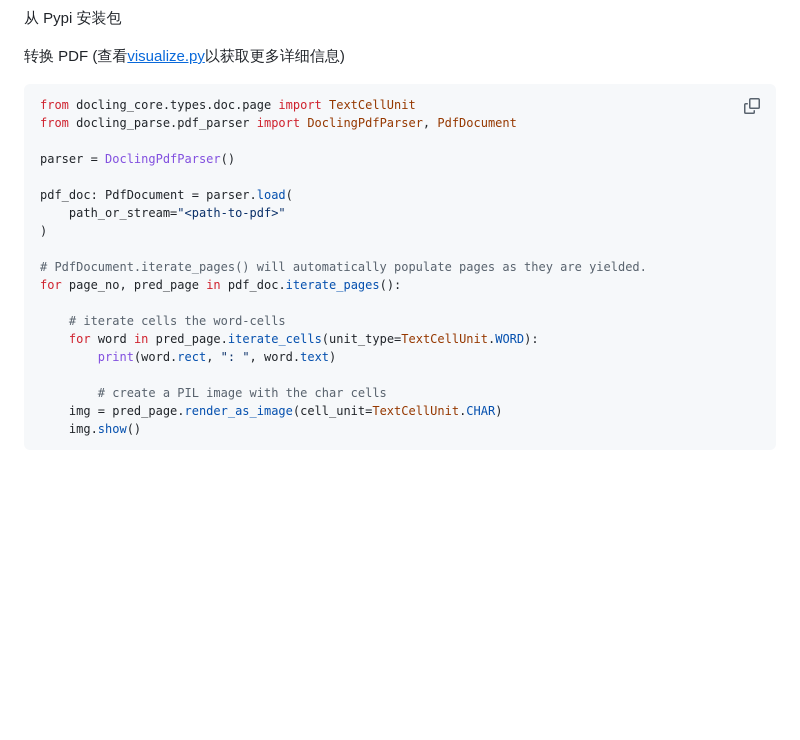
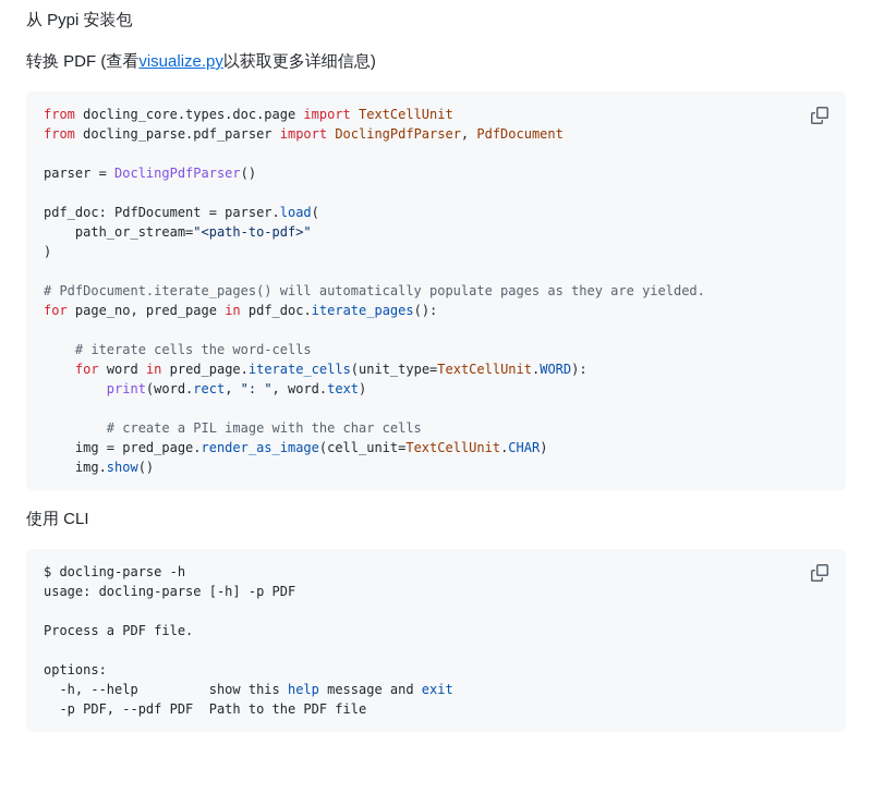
  从 Pypi 安装包
  转换 PDF (查看visualize.py以获取更多详细信息)
  from docling_core.types.doc.page import TextCellUnit from docling_parse.pdf_parser import DoclingPdfParser, PdfDocument parser = DoclingPdfParser() pdf_doc: PdfDocument = parser.load( path_or_stream="<path-to-pdf>" ) # PdfDocument.iterate_pages() will automatically populate pages as they are yielded. for page_no, pred_page in pdf_doc.iterate_pages(): # iterate cells the word-cells for word in pred_page.iterate_cells(unit_type=TextCellUnit.WORD): print(word.rect, ": ", word.text) # create a PIL image with the char cells img = pred_page.render_as_image(cell_unit=TextCellUnit.CHAR) img.show()
+ 使用 CLI
+ $ docling-parse -h usage: docling-parse [-h] -p PDF Process a PDF file. options: -h, --help show this help message and exit -p PDF, --pdf PDF Path to the PDF file
